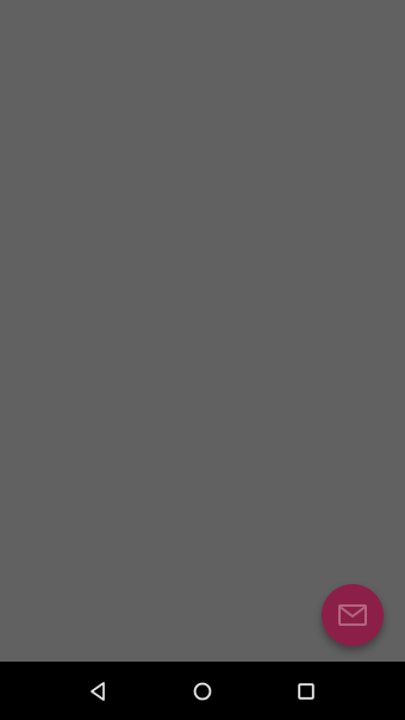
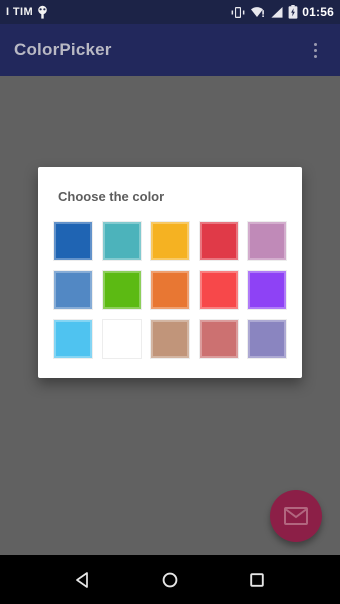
+ I TIM
+ 01:56
+ ColorPicker
+ Choose the color
